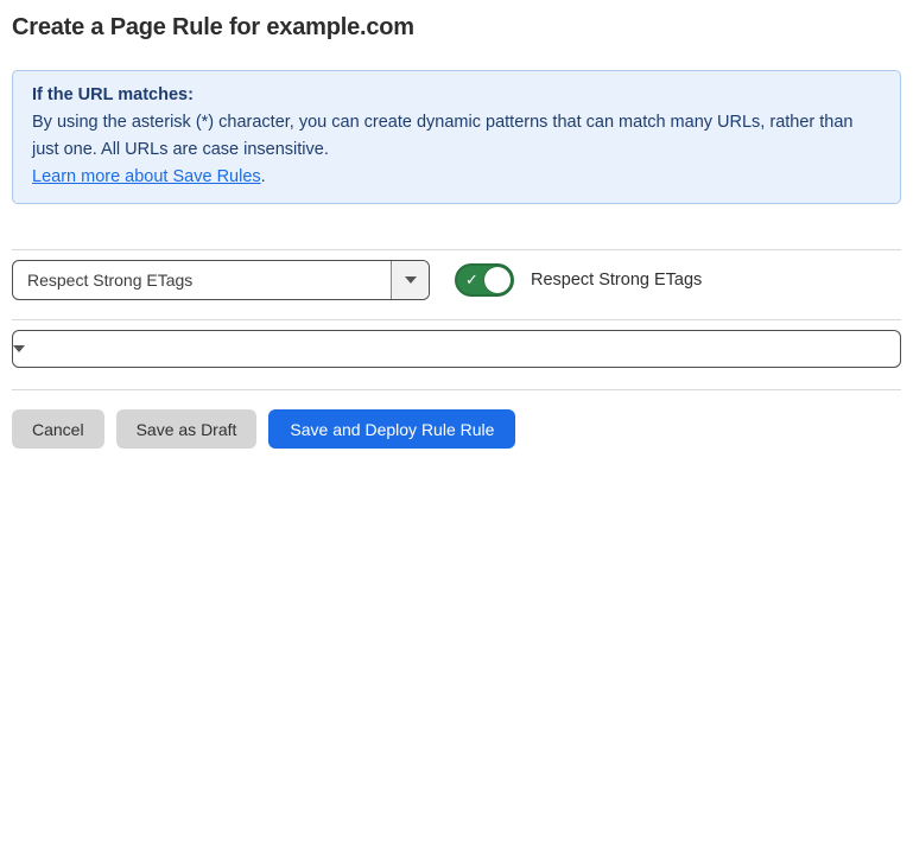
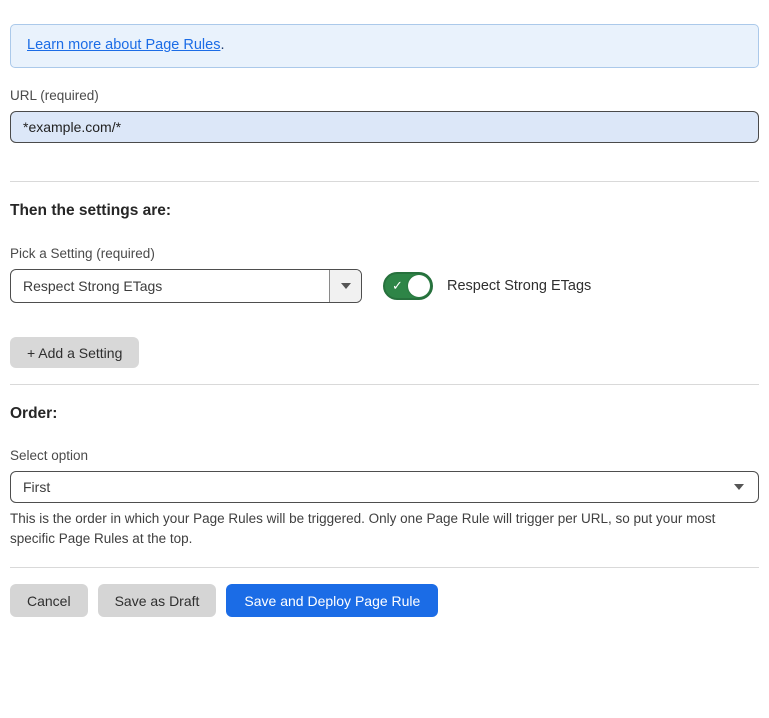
- Create a Page Rule for example.com
- If the URL matches:
- By using the asterisk (*) character, you can create dynamic patterns that can match many URLs, rather than just one. All URLs are case insensitive.
- Learn more about Save Rules.
+ Learn more about Page Rules.
+ URL (required)
+ *example.com/*
+ Then the settings are:
+ Pick a Setting (required)
  Respect Strong ETags
  ✓
  Respect Strong ETags
+ + Add a Setting
+ Order:
+ Select option
+ First
+ This is the order in which your Page Rules will be triggered. Only one Page Rule will trigger per URL, so put your most specific Page Rules at the top.
  Cancel
  Save as Draft
- Save and Deploy Rule Rule
+ Save and Deploy Page Rule
